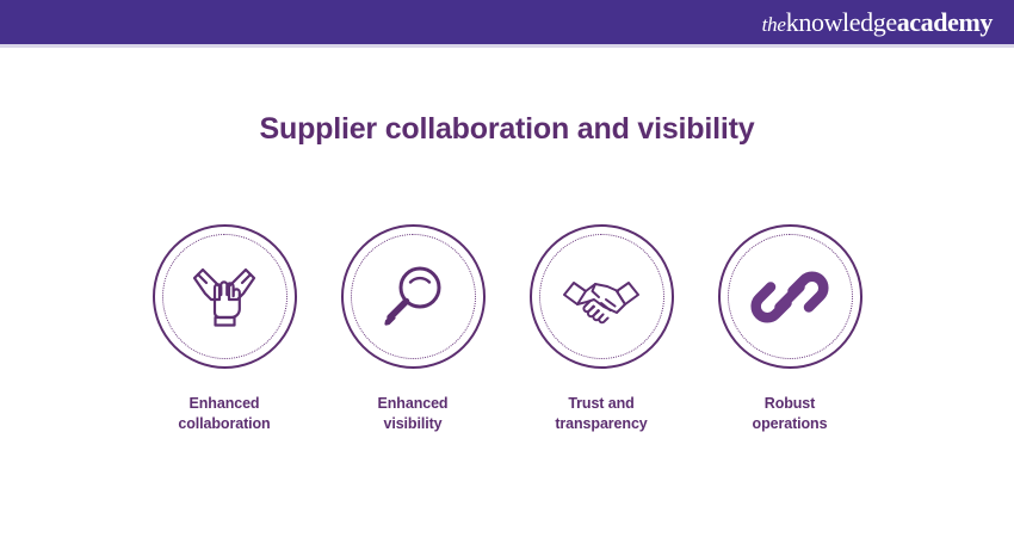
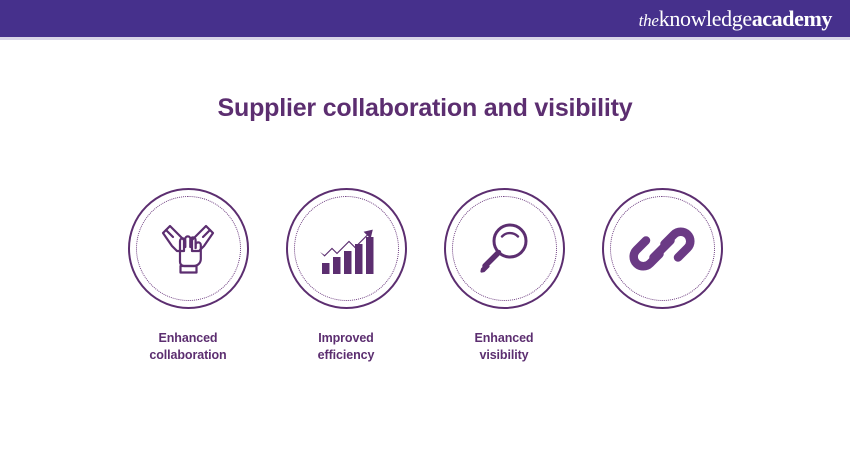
  theknowledgeacademy
  Supplier collaboration and visibility
  Enhanced
  collaboration
+ Improved
+ efficiency
  Enhanced
  visibility
- Trust and
- transparency
- Robust
- operations
